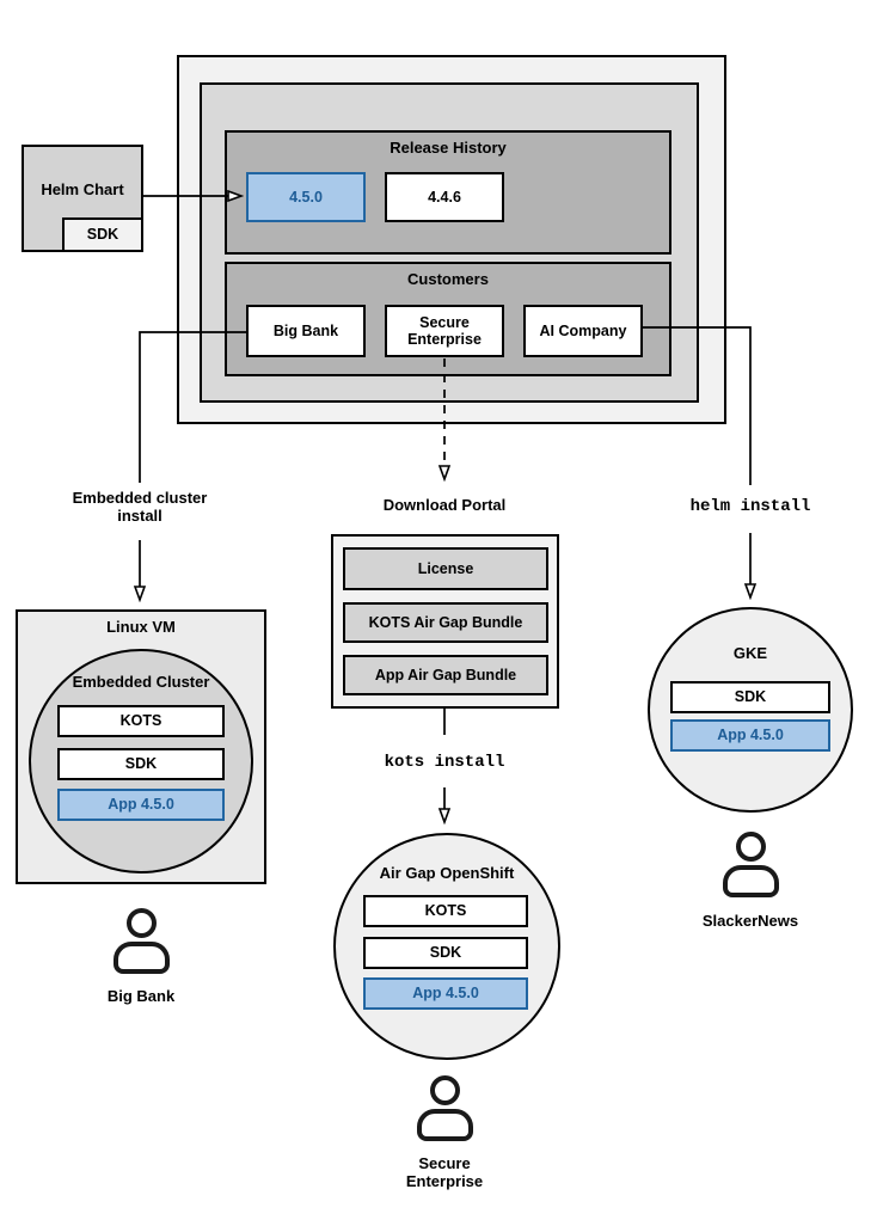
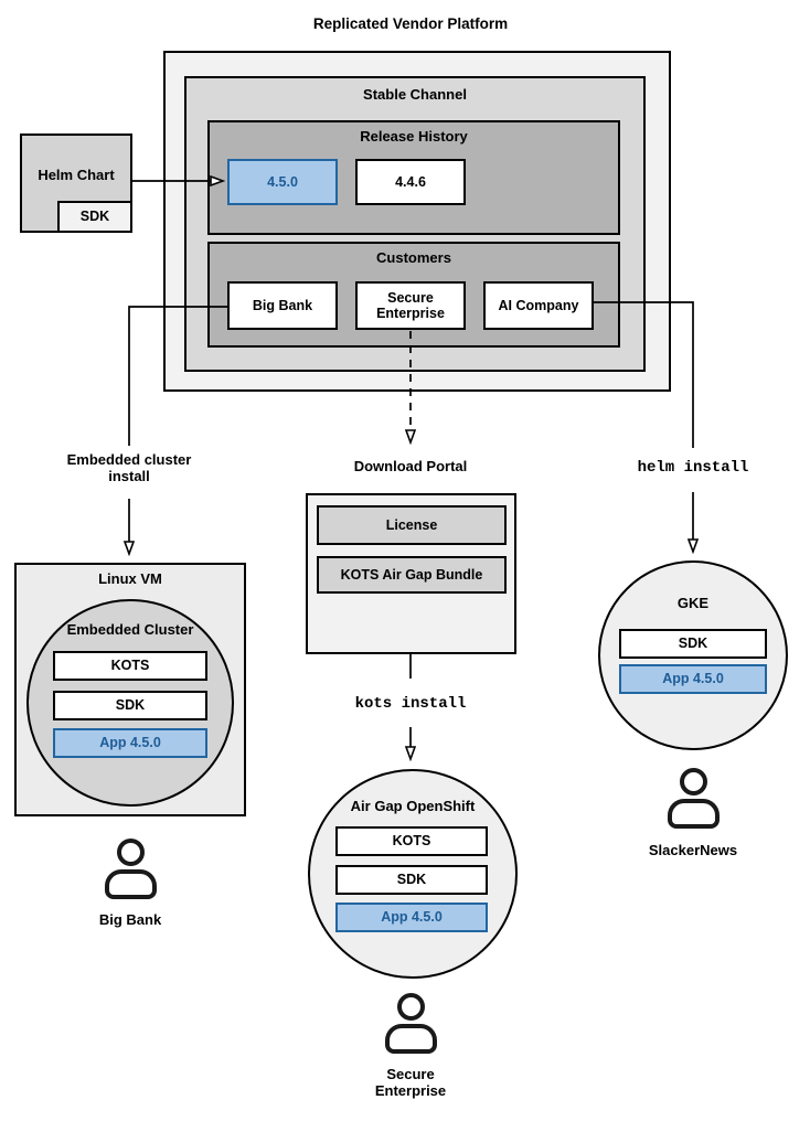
+ Replicated Vendor Platform
+ Stable Channel
  Release History
  4.5.0
  4.4.6
  Customers
  Big Bank
  Secure Enterprise
  AI Company
  Helm Chart
  SDK
  Embedded cluster install
  helm install
  Download Portal
  License
  KOTS Air Gap Bundle
- App Air Gap Bundle
  kots install
  Linux VM
  Embedded Cluster
  KOTS
  SDK
  App 4.5.0
  Big Bank
  Air Gap OpenShift
  KOTS
  SDK
  App 4.5.0
  Secure Enterprise
  GKE
  SDK
  App 4.5.0
  SlackerNews
